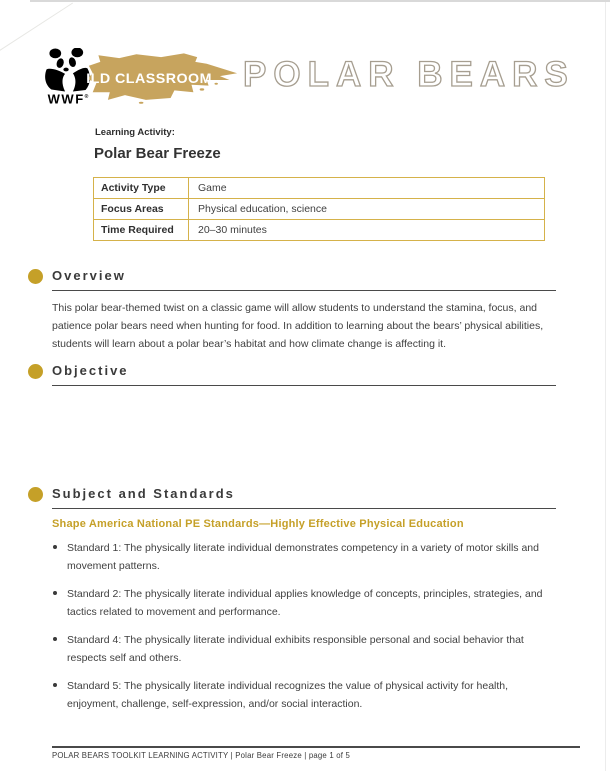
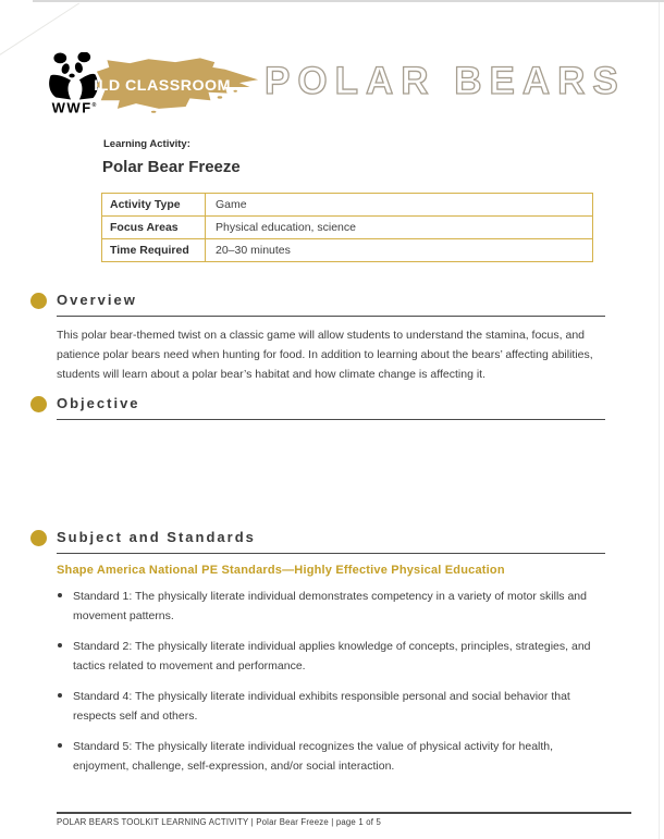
  WWF
  ILD CLASSROOM
  POLAR BEARS
  Learning Activity:
  Polar Bear Freeze
  Activity Type
  Game
  Focus Areas
  Physical education, science
  Time Required
  20–30 minutes
  Overview
- This polar bear-themed twist on a classic game will allow students to understand the stamina, focus, and patience polar bears need when hunting for food. In addition to learning about the bears’ physical abilities, students will learn about a polar bear’s habitat and how climate change is affecting it.
+ This polar bear-themed twist on a classic game will allow students to understand the stamina, focus, and patience polar bears need when hunting for food. In addition to learning about the bears’ affecting abilities, students will learn about a polar bear’s habitat and how climate change is affecting it.
  Objective
  Subject and Standards
  Shape America National PE Standards—Highly Effective Physical Education
  Standard 1: The physically literate individual demonstrates competency in a variety of motor skills and movement patterns.
  Standard 2: The physically literate individual applies knowledge of concepts, principles, strategies, and tactics related to movement and performance.
  Standard 4: The physically literate individual exhibits responsible personal and social behavior that respects self and others.
  Standard 5: The physically literate individual recognizes the value of physical activity for health, enjoyment, challenge, self-expression, and/or social interaction.
  POLAR BEARS TOOLKIT LEARNING ACTIVITY | Polar Bear Freeze | page 1 of 5
